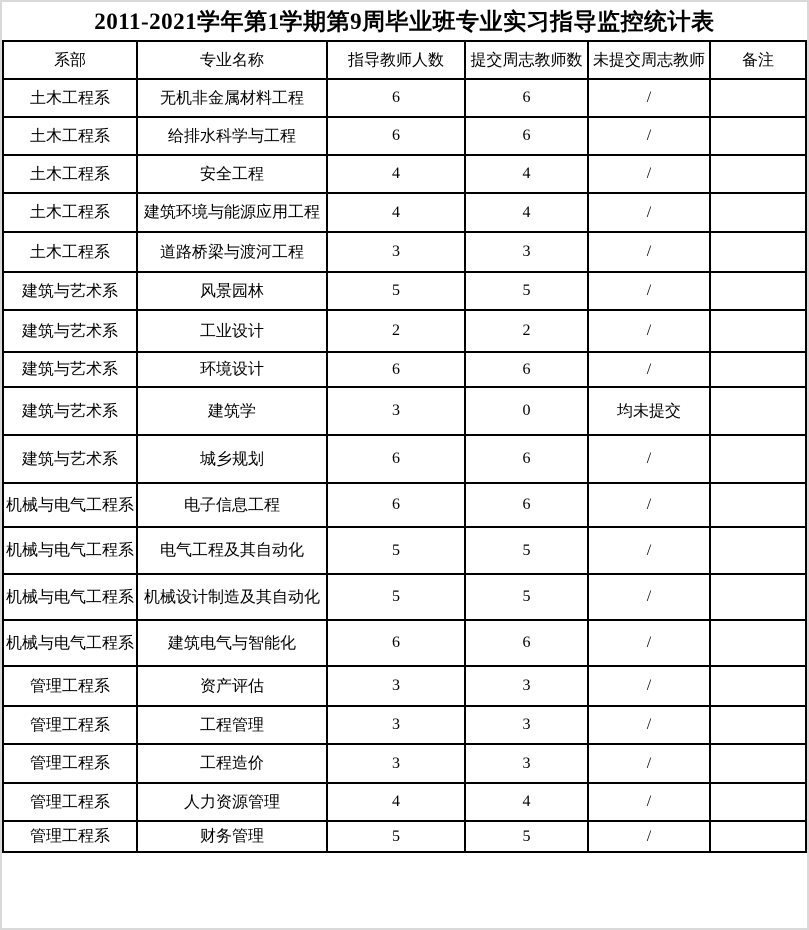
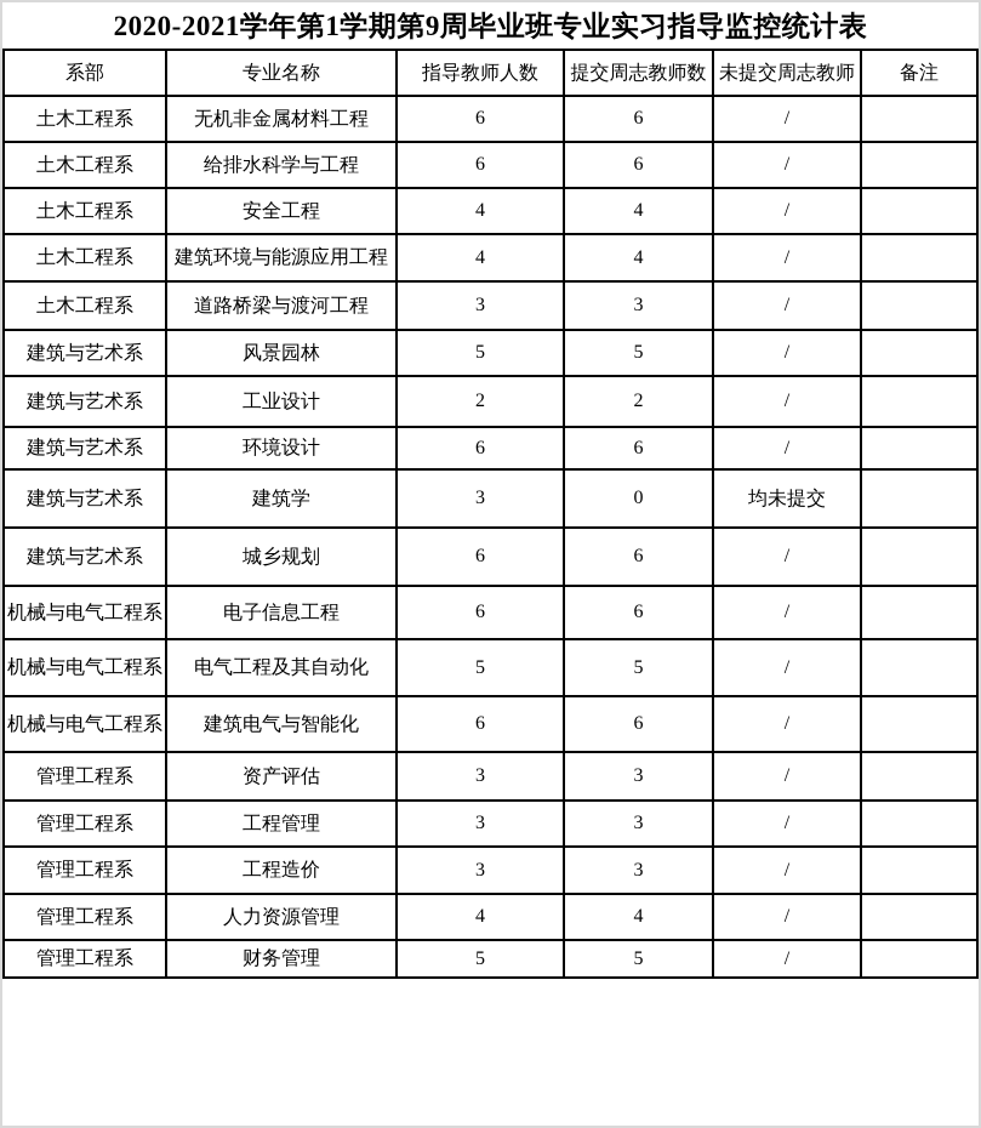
- 2011-2021学年第1学期第9周毕业班专业实习指导监控统计表
+ 2020-2021学年第1学期第9周毕业班专业实习指导监控统计表
  系部	专业名称	指导教师人数	提交周志教师数	未提交周志教师	备注
  土木工程系	无机非金属材料工程	6	6	/
  土木工程系	给排水科学与工程	6	6	/
  土木工程系	安全工程	4	4	/
  土木工程系	建筑环境与能源应用工程	4	4	/
  土木工程系	道路桥梁与渡河工程	3	3	/
  建筑与艺术系	风景园林	5	5	/
  建筑与艺术系	工业设计	2	2	/
  建筑与艺术系	环境设计	6	6	/
  建筑与艺术系	建筑学	3	0	均未提交
  建筑与艺术系	城乡规划	6	6	/
  机械与电气工程系	电子信息工程	6	6	/
  机械与电气工程系	电气工程及其自动化	5	5	/
- 机械与电气工程系	机械设计制造及其自动化	5	5	/
  机械与电气工程系	建筑电气与智能化	6	6	/
  管理工程系	资产评估	3	3	/
  管理工程系	工程管理	3	3	/
  管理工程系	工程造价	3	3	/
  管理工程系	人力资源管理	4	4	/
  管理工程系	财务管理	5	5	/
